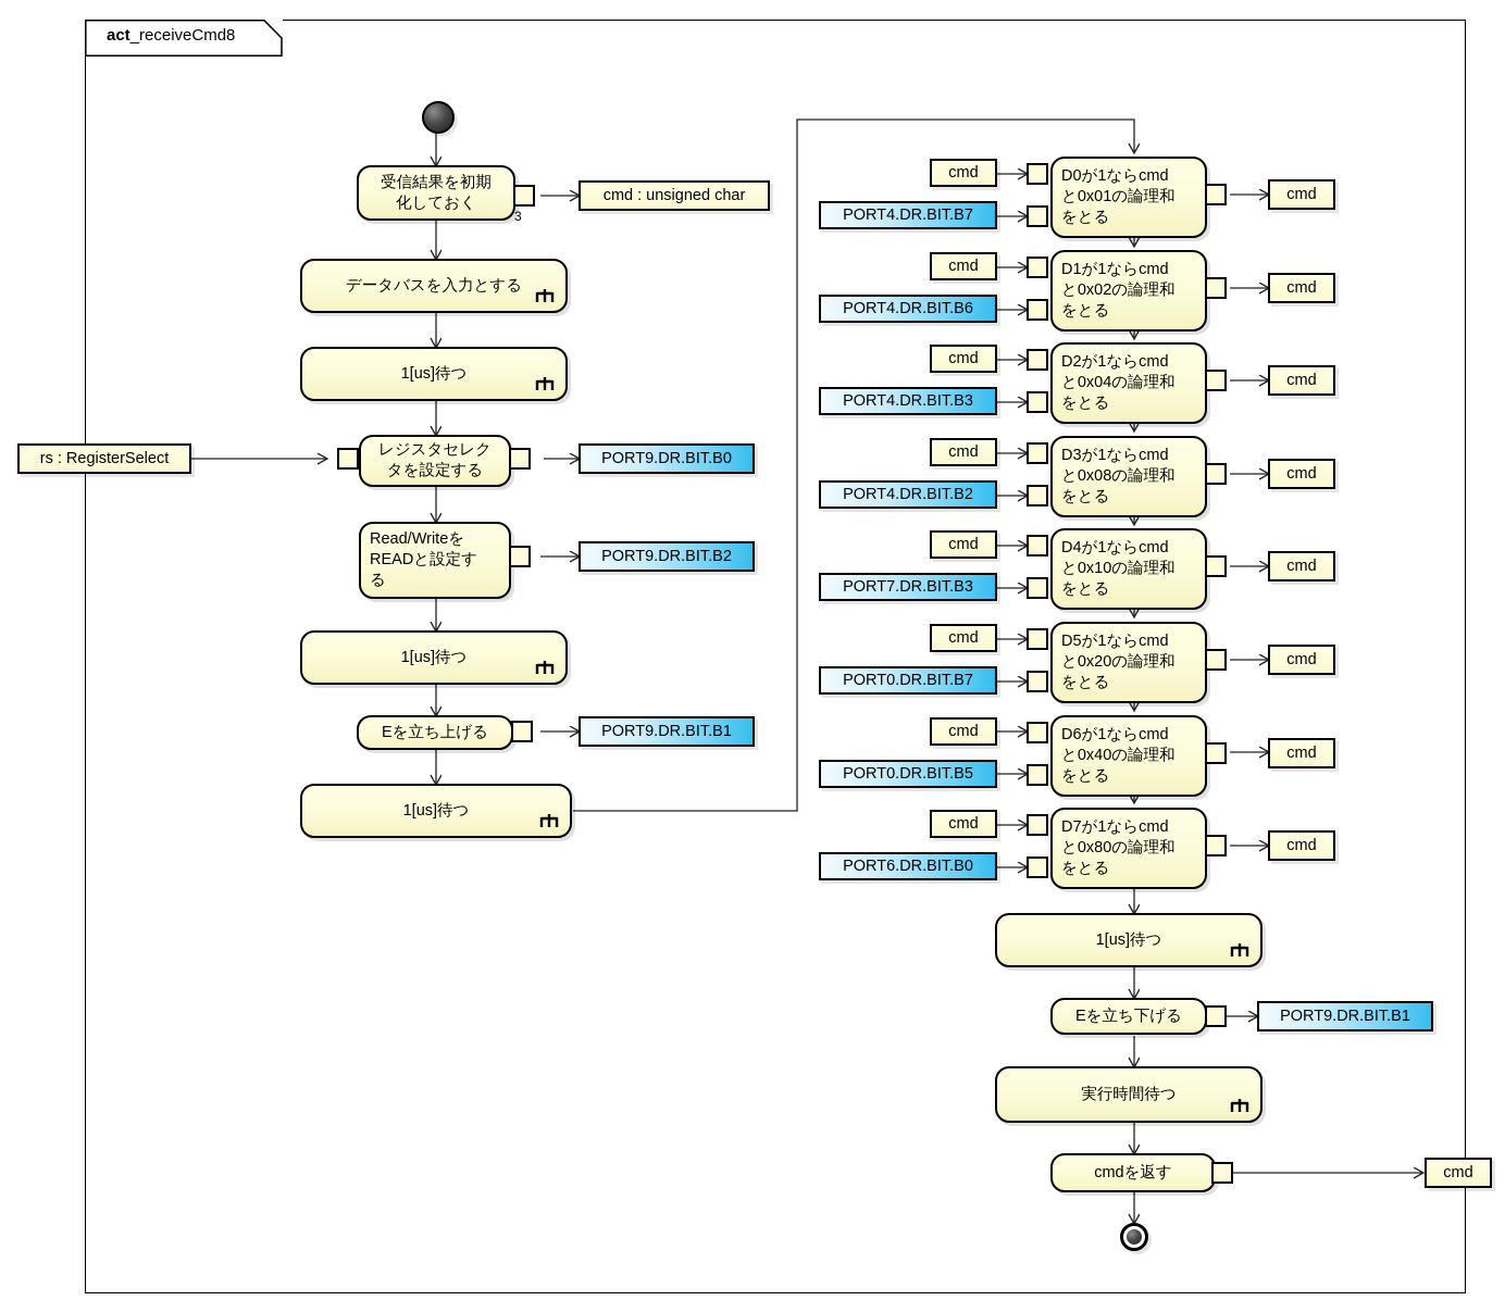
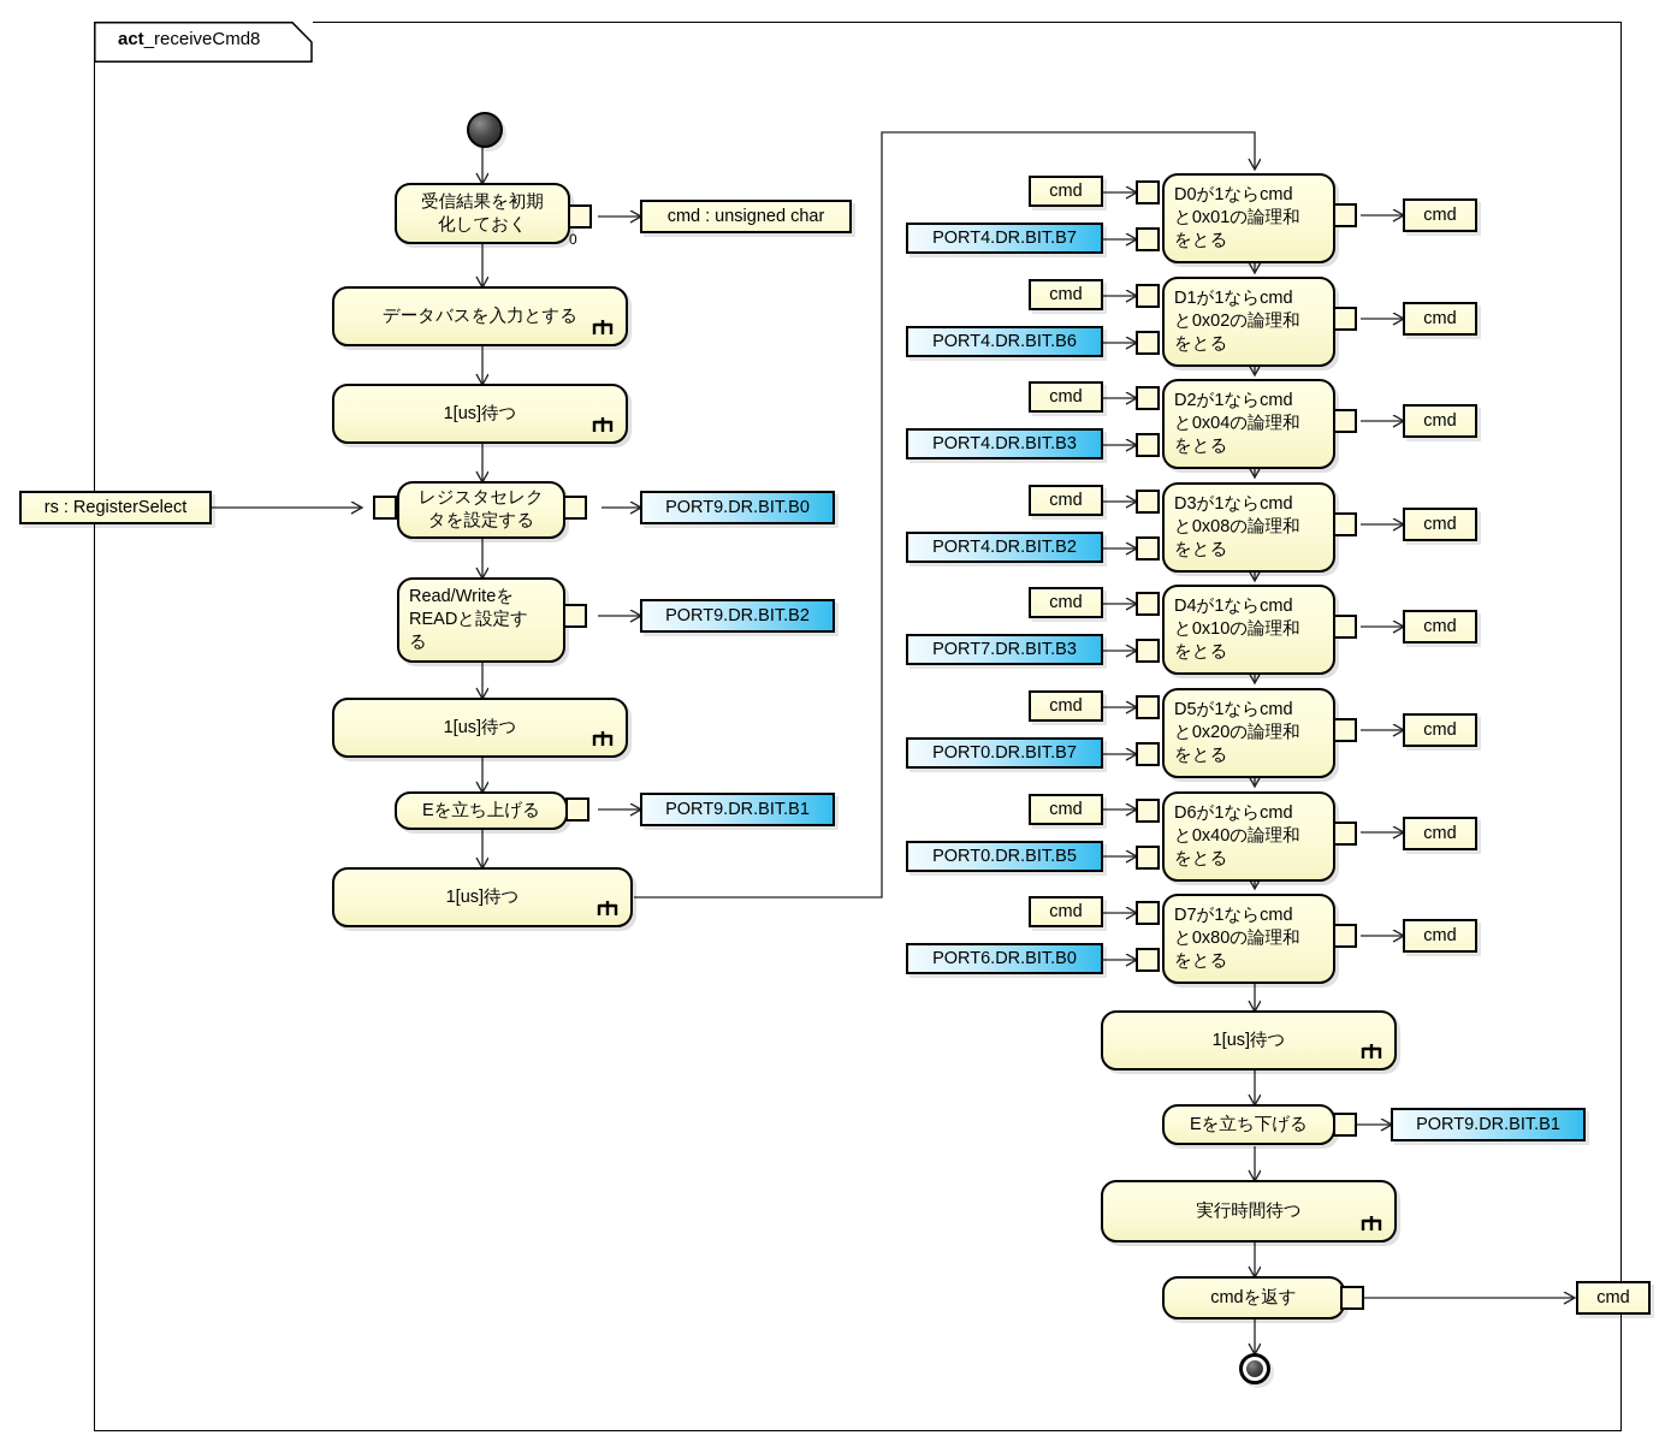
  act_receiveCmd8
  受信結果を初期
  化しておく
- 3
+ 0
  cmd : unsigned char
  データバスを入力とする
  1[us]待つ
  レジスタセレク
  タを設定する
  PORT9.DR.BIT.B0
  rs : RegisterSelect
  Read/Writeを
  READと設定す
  る
  PORT9.DR.BIT.B2
  1[us]待つ
  Eを立ち上げる
  PORT9.DR.BIT.B1
  1[us]待つ
  cmd
  PORT4.DR.BIT.B7
  D0が1ならcmd
  と0x01の論理和
  をとる
  cmd
  cmd
  PORT4.DR.BIT.B6
  D1が1ならcmd
  と0x02の論理和
  をとる
  cmd
  cmd
  PORT4.DR.BIT.B3
  D2が1ならcmd
  と0x04の論理和
  をとる
  cmd
  cmd
  PORT4.DR.BIT.B2
  D3が1ならcmd
  と0x08の論理和
  をとる
  cmd
  cmd
  PORT7.DR.BIT.B3
  D4が1ならcmd
  と0x10の論理和
  をとる
  cmd
  cmd
  PORT0.DR.BIT.B7
  D5が1ならcmd
  と0x20の論理和
  をとる
  cmd
  cmd
  PORT0.DR.BIT.B5
  D6が1ならcmd
  と0x40の論理和
  をとる
  cmd
  cmd
  PORT6.DR.BIT.B0
  D7が1ならcmd
  と0x80の論理和
  をとる
  cmd
  1[us]待つ
  Eを立ち下げる
  PORT9.DR.BIT.B1
  実行時間待つ
  cmdを返す
  cmd
